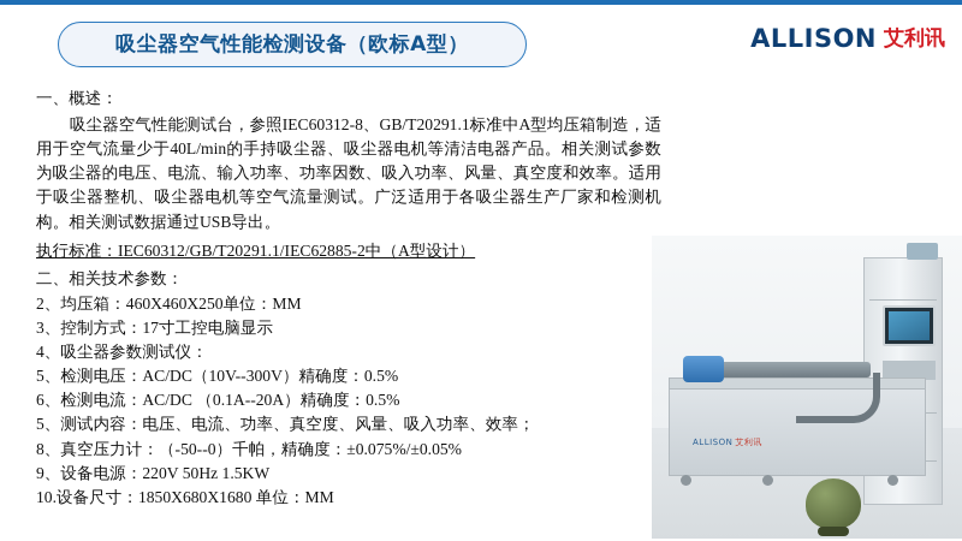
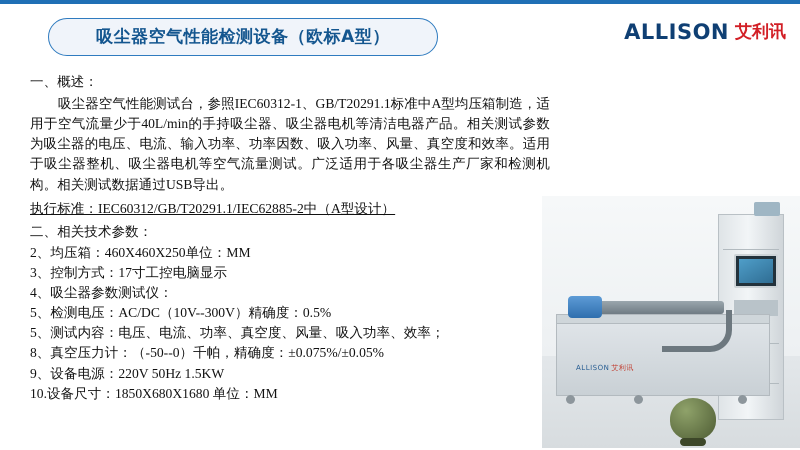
  吸尘器空气性能检测设备（欧标A型）
  ALLISON
  艾利讯
  一、概述：
- 吸尘器空气性能测试台，参照IEC60312-8、GB/T20291.1标准中A型均压箱制造，适用于空气流量少于40L/min的手持吸尘器、吸尘器电机等清洁电器产品。相关测试参数为吸尘器的电压、电流、输入功率、功率因数、吸入功率、风量、真空度和效率。适用于吸尘器整机、吸尘器电机等空气流量测试。广泛适用于各吸尘器生产厂家和检测机构。相关测试数据通过USB导出。
+ 吸尘器空气性能测试台，参照IEC60312-1、GB/T20291.1标准中A型均压箱制造，适用于空气流量少于40L/min的手持吸尘器、吸尘器电机等清洁电器产品。相关测试参数为吸尘器的电压、电流、输入功率、功率因数、吸入功率、风量、真空度和效率。适用于吸尘器整机、吸尘器电机等空气流量测试。广泛适用于各吸尘器生产厂家和检测机构。相关测试数据通过USB导出。
  执行标准：IEC60312/GB/T20291.1/IEC62885-2中（A型设计）
  二、相关技术参数：
  2、均压箱：460X460X250单位：MM
  3、控制方式：17寸工控电脑显示
  4、吸尘器参数测试仪：
  5、检测电压：AC/DC（10V--300V）精确度：0.5%
- 6、检测电流：AC/DC （0.1A--20A）精确度：0.5%
  5、测试内容：电压、电流、功率、真空度、风量、吸入功率、效率；
  8、真空压力计：（-50--0）千帕，精确度：±0.075%/±0.05%
  9、设备电源：220V 50Hz 1.5KW
  10.设备尺寸：1850X680X1680 单位：MM
  ALLISON 艾利讯
